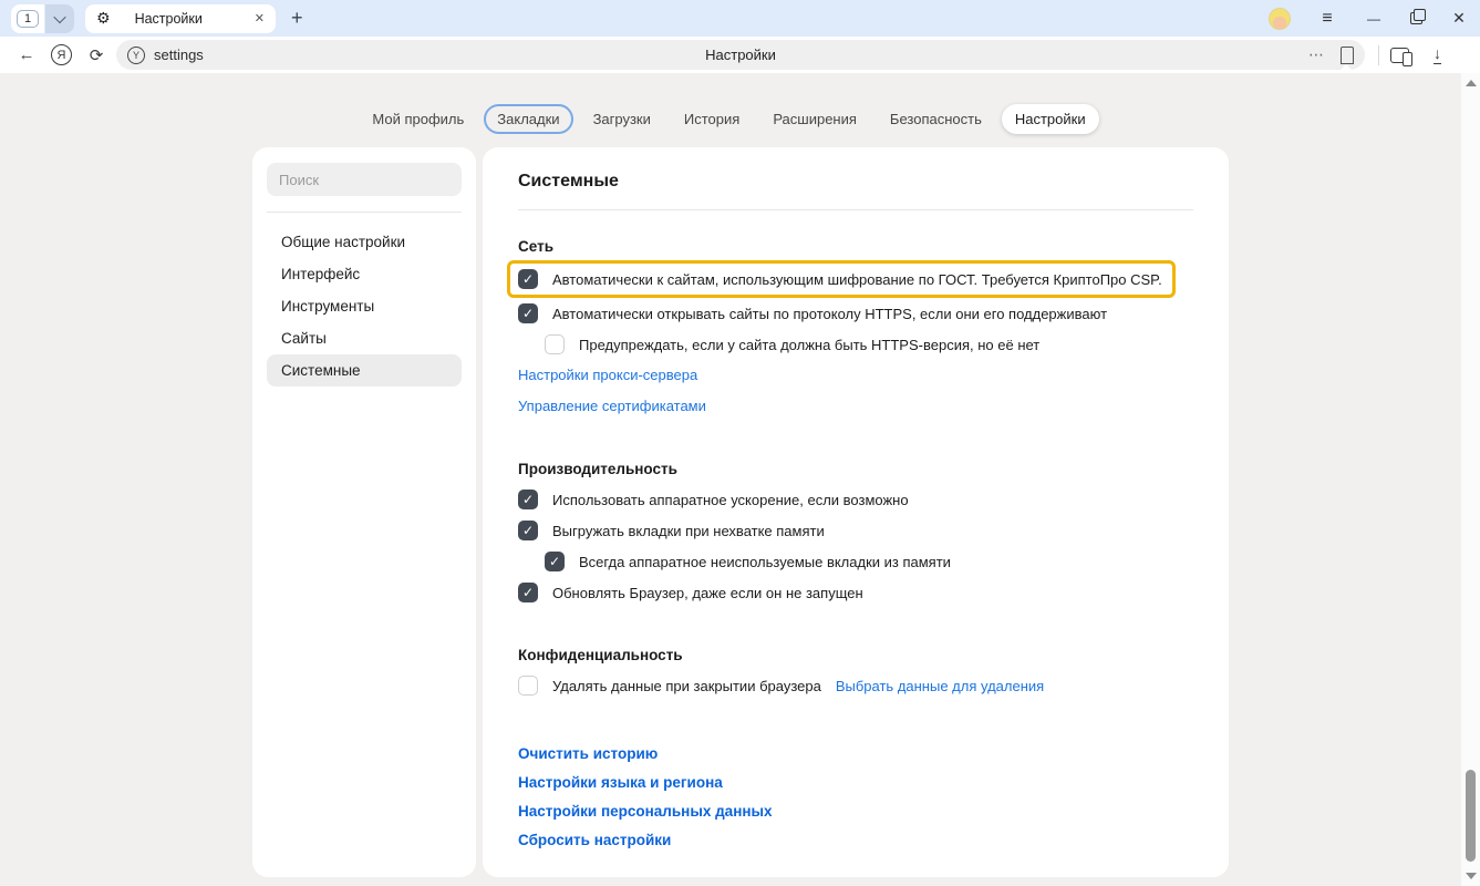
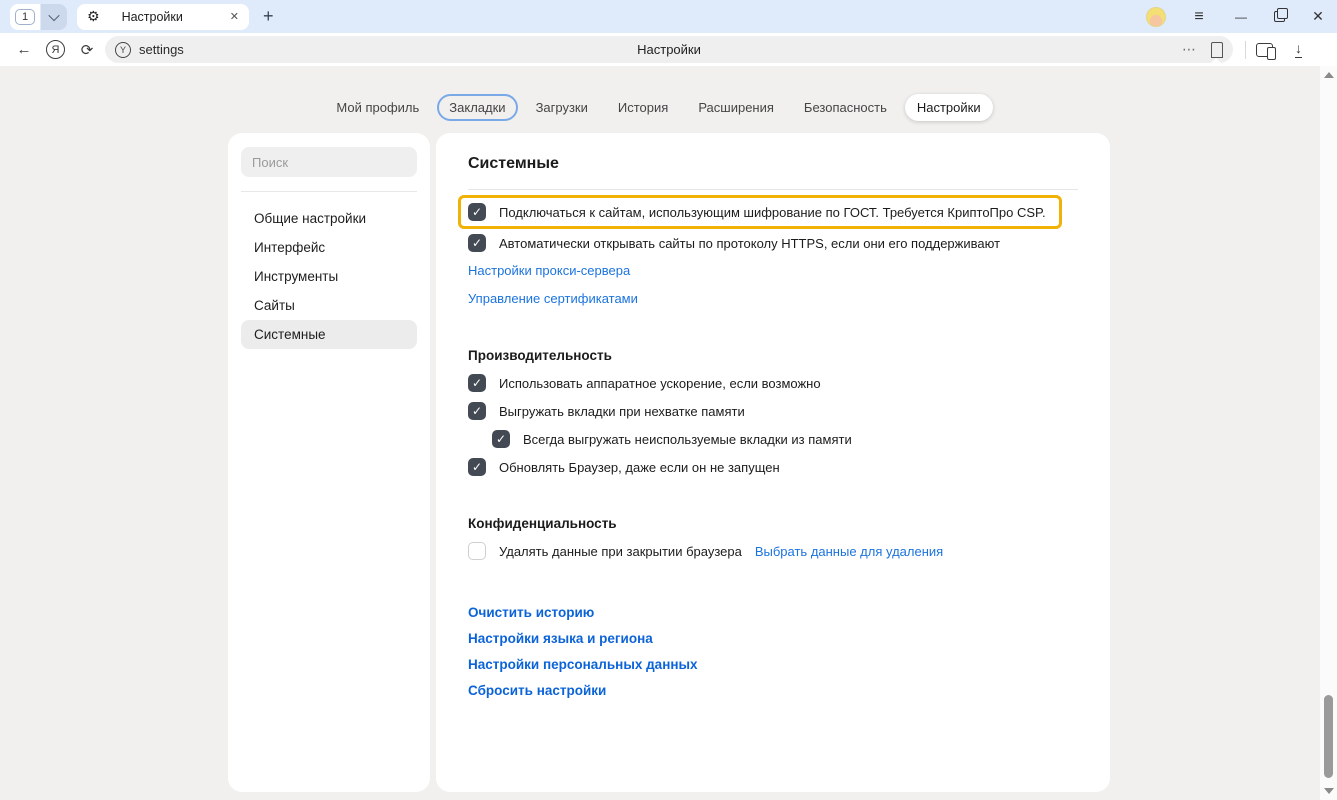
  1
  ⚙
  Настройки
  ✕
  +
  ≡
  —
  ✕
  ←
  Я
  ⟳
  Y
  settings
  Настройки
  ⋯
  ↓
  Мой профиль
  Закладки
  Загрузки
  История
  Расширения
  Безопасность
  Настройки
  Поиск
  Общие настройки
  Интерфейс
  Инструменты
  Сайты
  Системные
  Системные
- Сеть
  ✓
- Автоматически к сайтам, использующим шифрование по ГОСТ. Требуется КриптоПро CSP.
+ Подключаться к сайтам, использующим шифрование по ГОСТ. Требуется КриптоПро CSP.
  ✓
  Автоматически открывать сайты по протоколу HTTPS, если они его поддерживают
- Предупреждать, если у сайта должна быть HTTPS-версия, но её нет
  Настройки прокси-сервера
  Управление сертификатами
  Производительность
  ✓
  Использовать аппаратное ускорение, если возможно
  ✓
  Выгружать вкладки при нехватке памяти
  ✓
- Всегда аппаратное неиспользуемые вкладки из памяти
+ Всегда выгружать неиспользуемые вкладки из памяти
  ✓
  Обновлять Браузер, даже если он не запущен
  Конфиденциальность
  Удалять данные при закрытии браузера
  Выбрать данные для удаления
  Очистить историю
  Настройки языка и региона
  Настройки персональных данных
  Сбросить настройки
